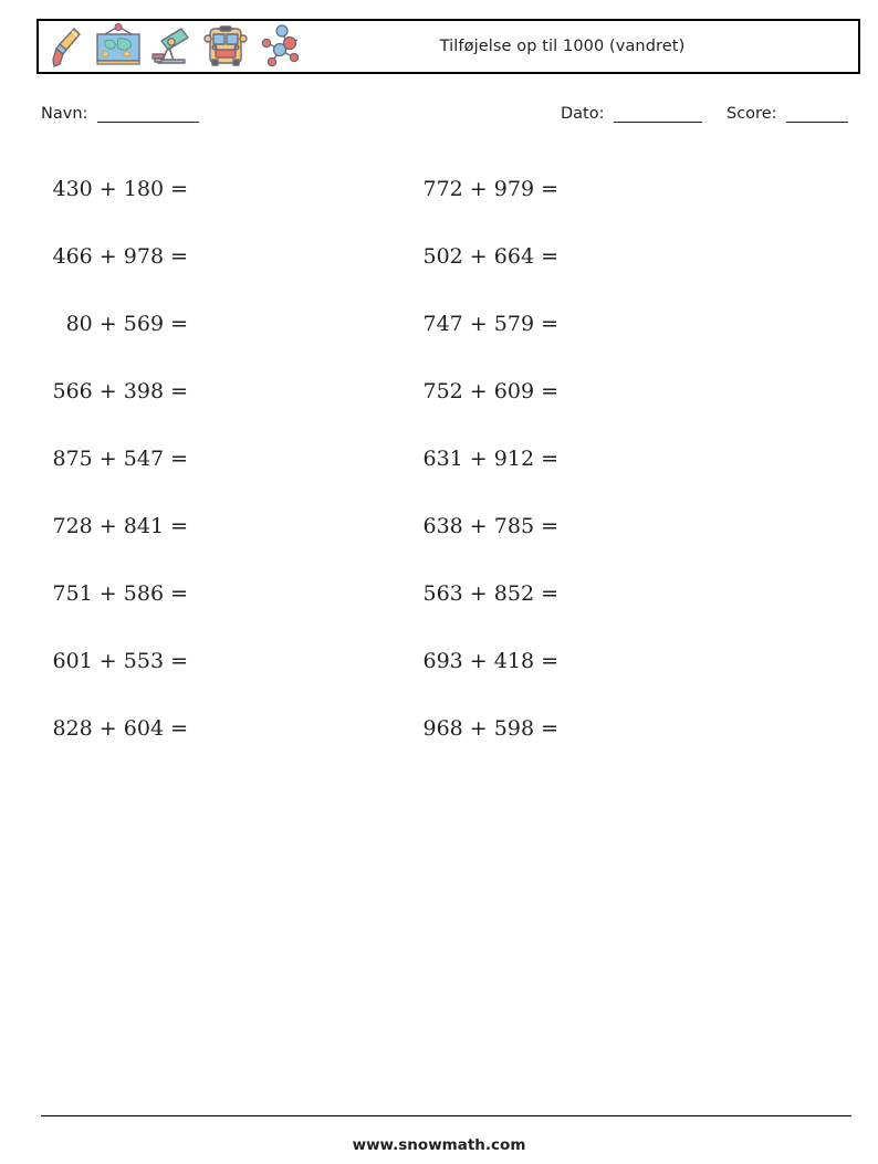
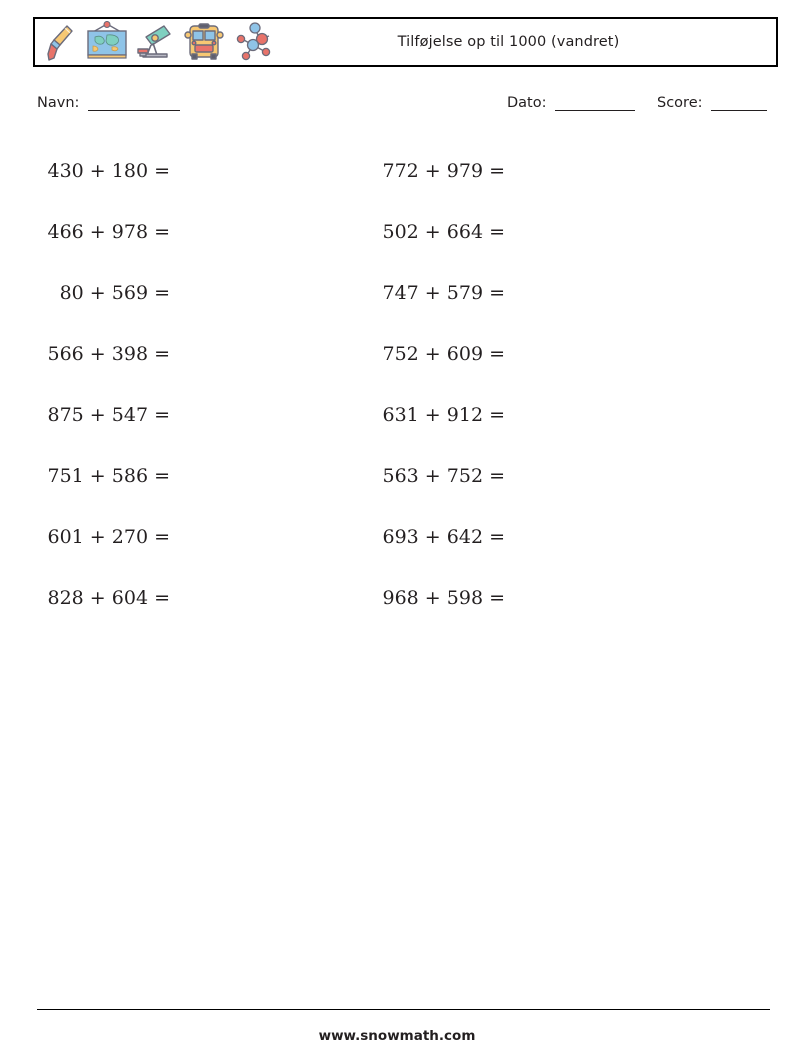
  Tilføjelse op til 1000 (vandret)
  Navn:
  Dato:
  Score:
  430 + 180 =
  772 + 979 =
  466 + 978 =
  502 + 664 =
  80 + 569 =
  747 + 579 =
  566 + 398 =
  752 + 609 =
  875 + 547 =
  631 + 912 =
- 728 + 841 =
- 638 + 785 =
  751 + 586 =
- 563 + 852 =
+ 563 + 752 =
- 601 + 553 =
+ 601 + 270 =
- 693 + 418 =
+ 693 + 642 =
  828 + 604 =
  968 + 598 =
  www.snowmath.com
